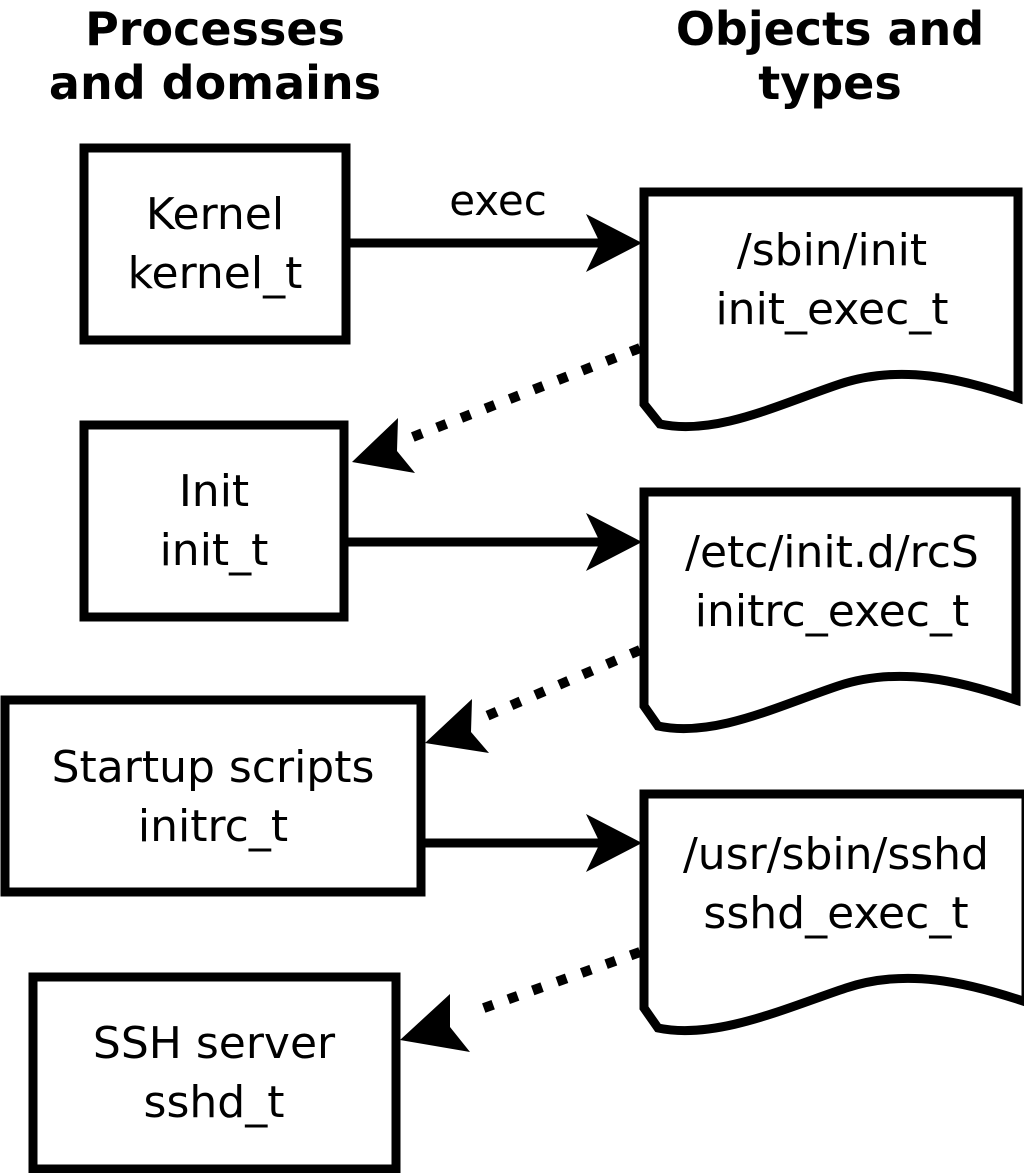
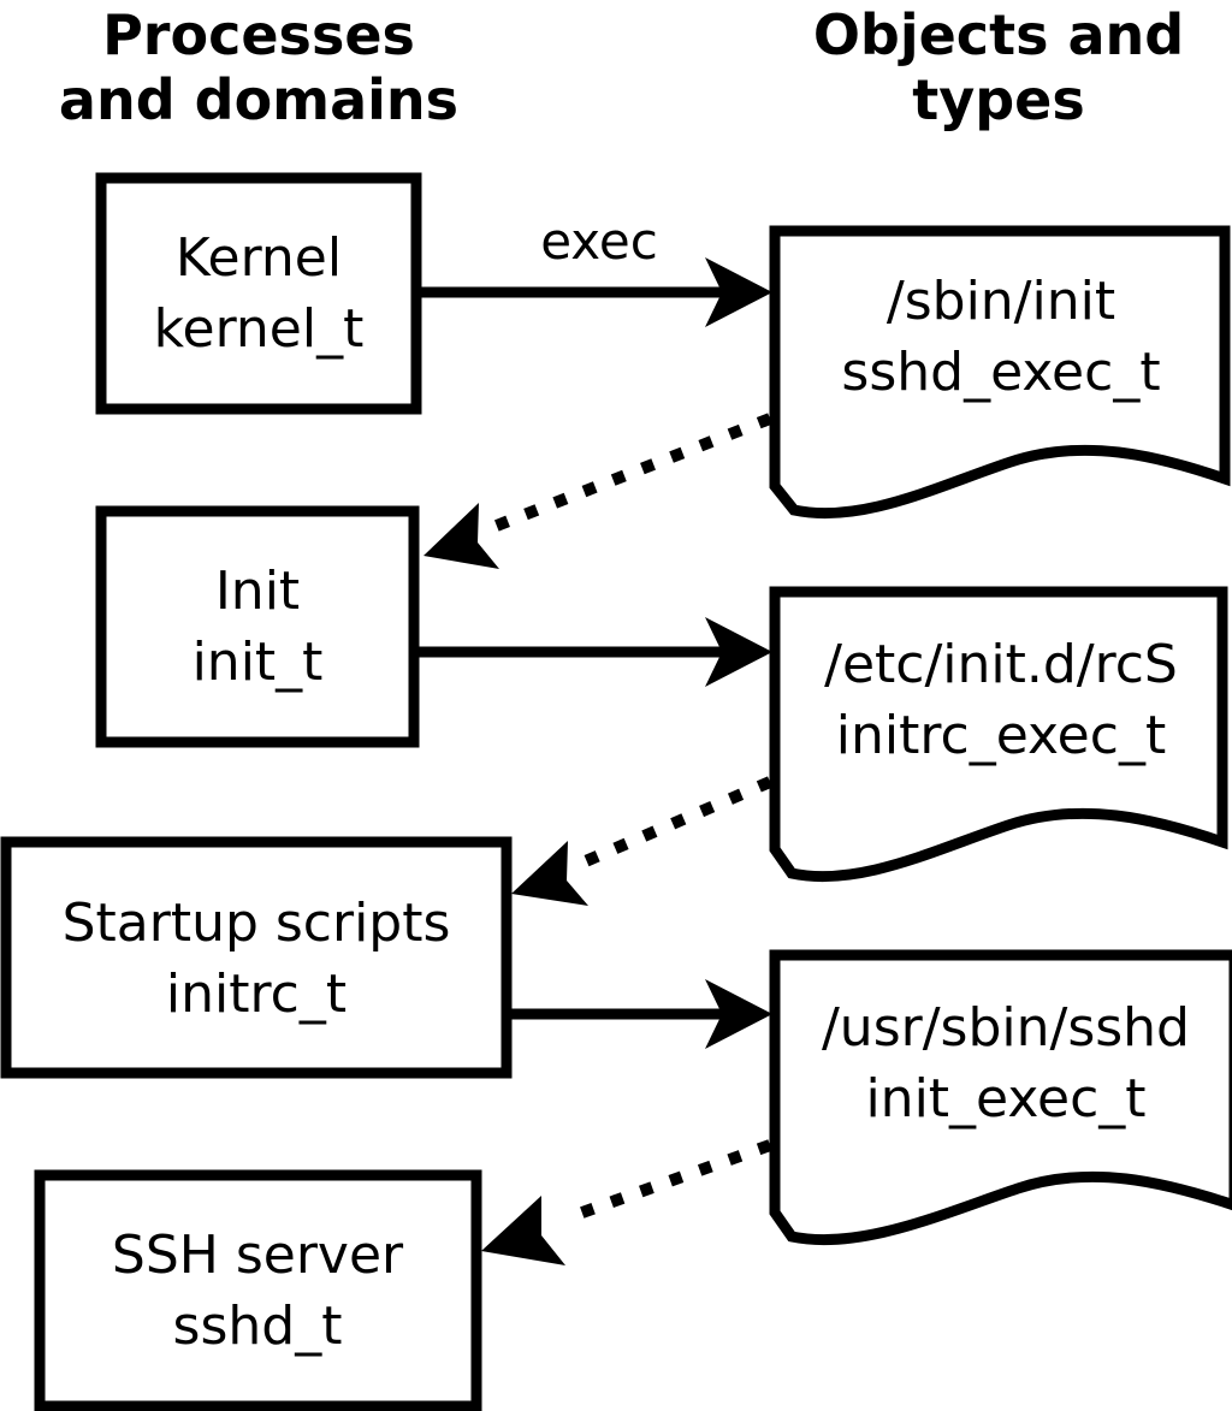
  Processes
  and domains
  Objects and
  types
  exec
  Kernel
  kernel_t
  Init
  init_t
  Startup scripts
  initrc_t
  SSH server
  sshd_t
  /sbin/init
- init_exec_t
+ sshd_exec_t
  /etc/init.d/rcS
  initrc_exec_t
  /usr/sbin/sshd
- sshd_exec_t
+ init_exec_t
